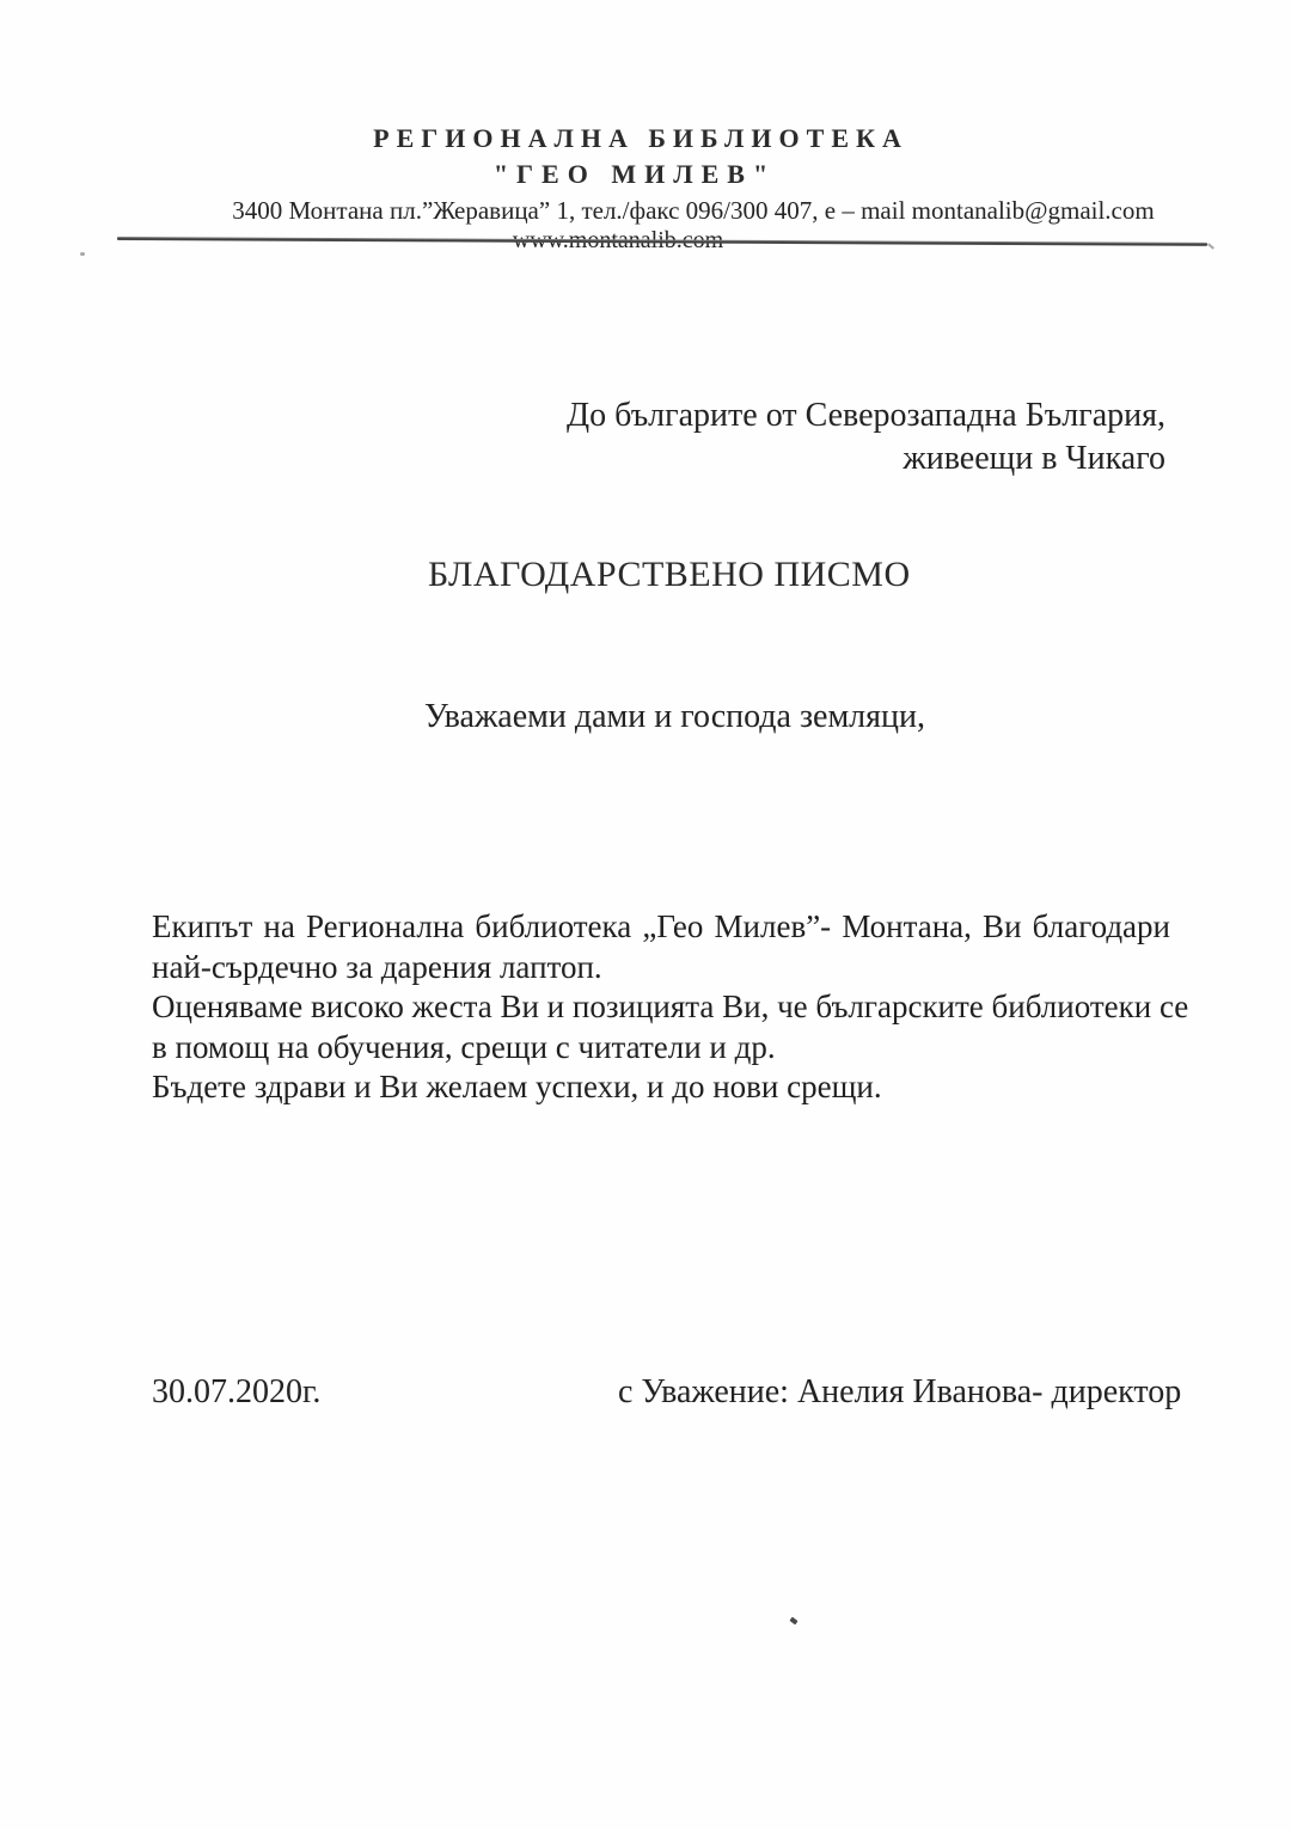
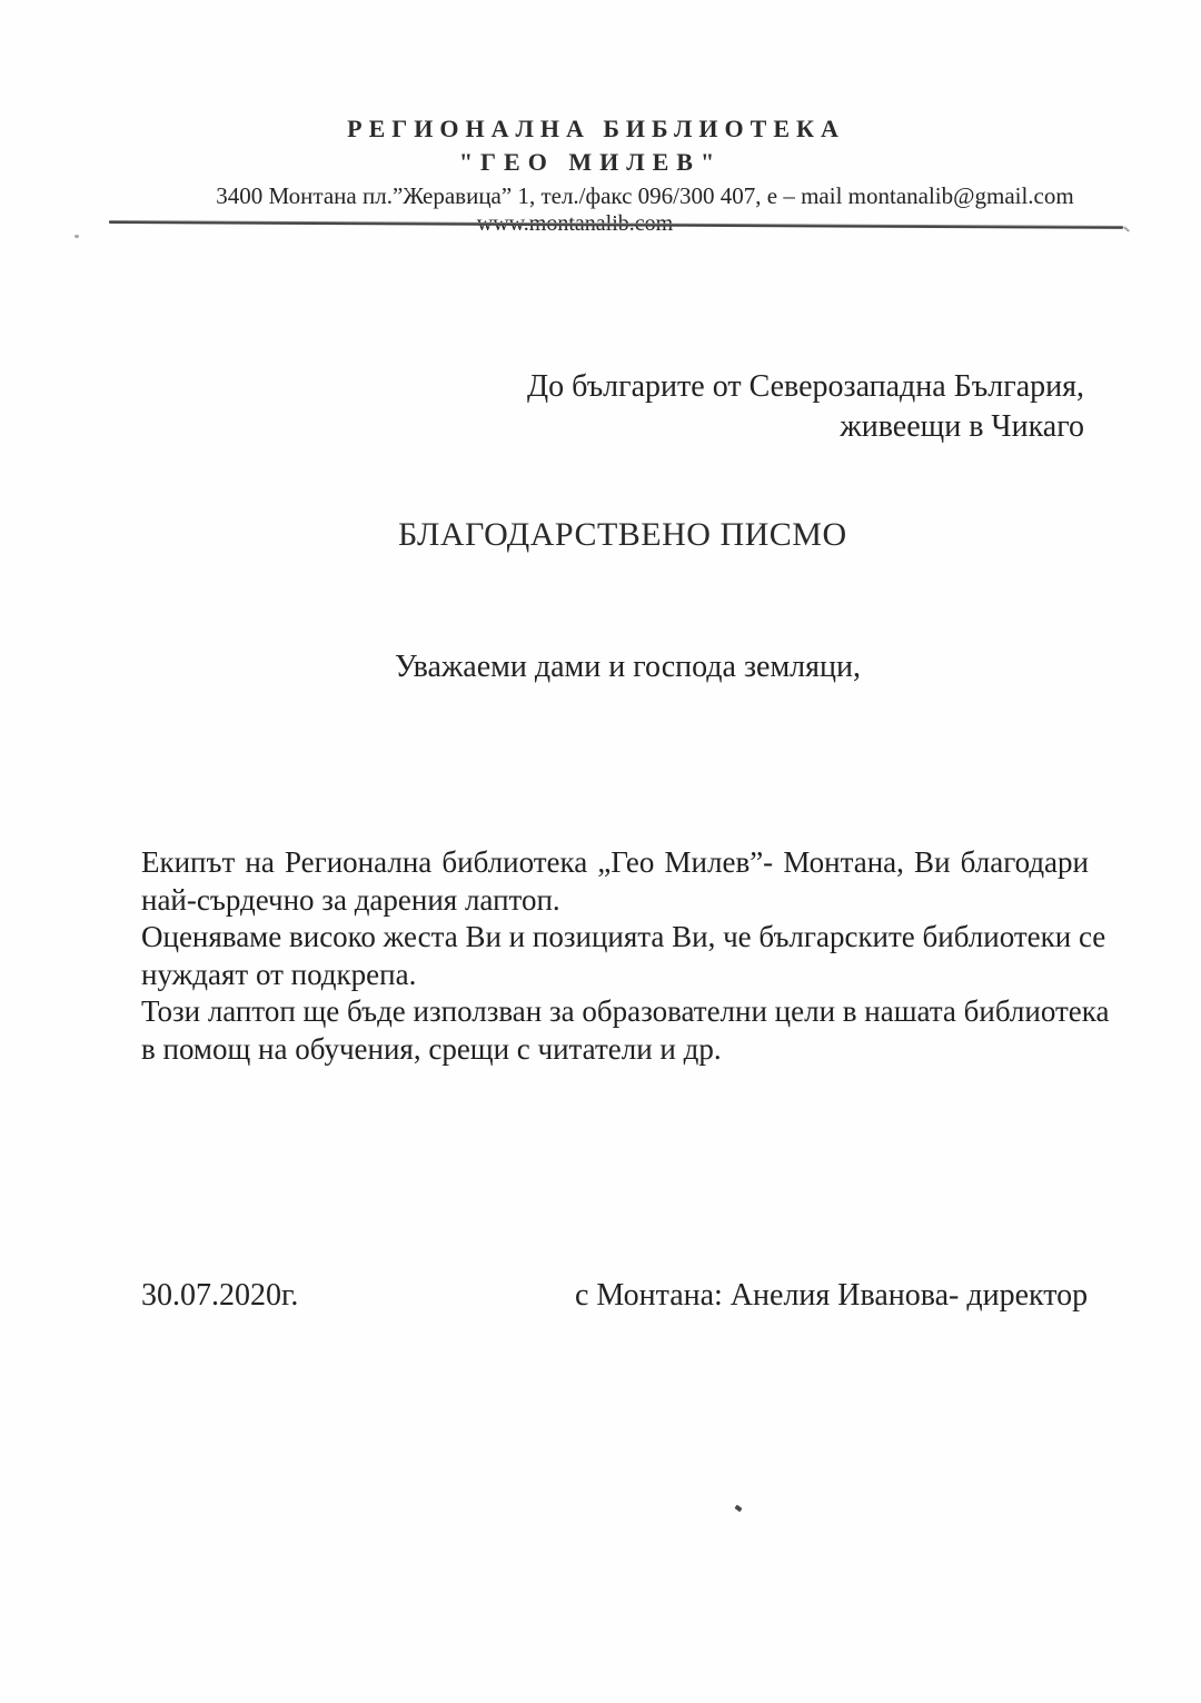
  РЕГИОНАЛНА БИБЛИОТЕКА
  "ГЕО МИЛЕВ"
  3400 Монтана пл.”Жеравица” 1, тел./факс 096/300 407, е – mail montanalib@gmail.com
  До българите от Северозападна България,
  живеещи в Чикаго
  БЛАГОДАРСТВЕНО ПИСМО
  Уважаеми дами и господа земляци,
  Екипът на Регионална библиотека „Гео Милев”- Монтана, Ви благодари
  най-сърдечно за дарения лаптоп.
  Оценяваме високо жеста Ви и позицията Ви, че българските библиотеки се
+ нуждаят от подкрепа.
+ Този лаптоп ще бъде използван за образователни цели в нашата библиотека
  в помощ на обучения, срещи с читатели и др.
- Бъдете здрави и Ви желаем успехи, и до нови срещи.
  30.07.2020г.
- с Уважение: Анелия Иванова- директор
+ с Монтана: Анелия Иванова- директор
